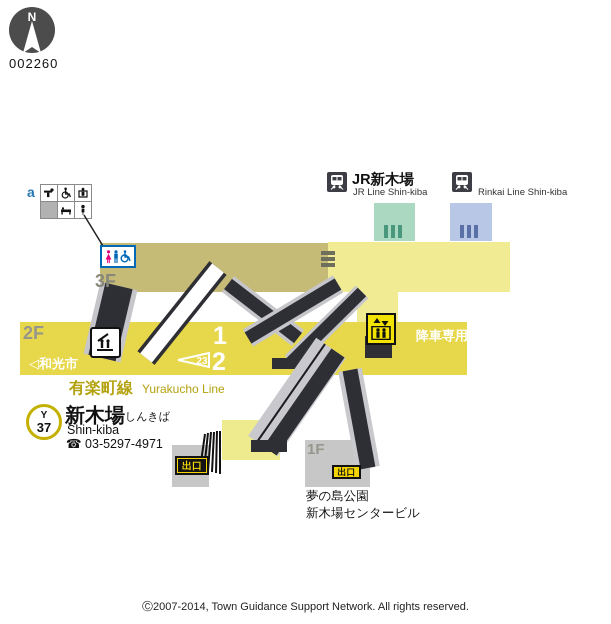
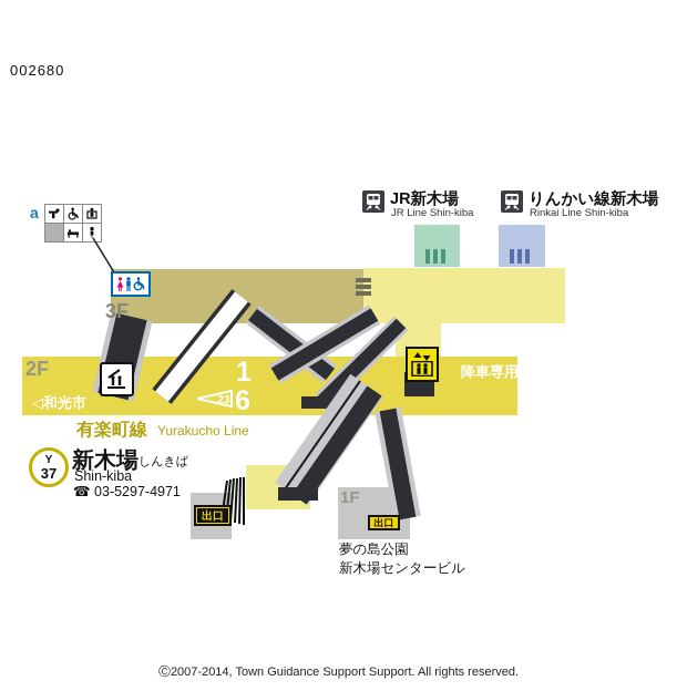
- N
- 002260
+ 002680
  a
  JR新木場
  JR Line Shin-kiba
+ りんかい線新木場
  Rinkai Line Shin-kiba
  3F
  2F
  1F
  ◁和光市
  1
- 2
+ 6
  23
  降車専用
  有楽町線
  Yurakucho Line
  Y
  37
  新木場
  しんきば
  Shin-kiba
  ☎ 03-5297-4971
  出口
  出口
  夢の島公園
  新木場センタービル
- Ⓒ2007-2014, Town Guidance Support Network. All rights reserved.
+ Ⓒ2007-2014, Town Guidance Support Support. All rights reserved.
